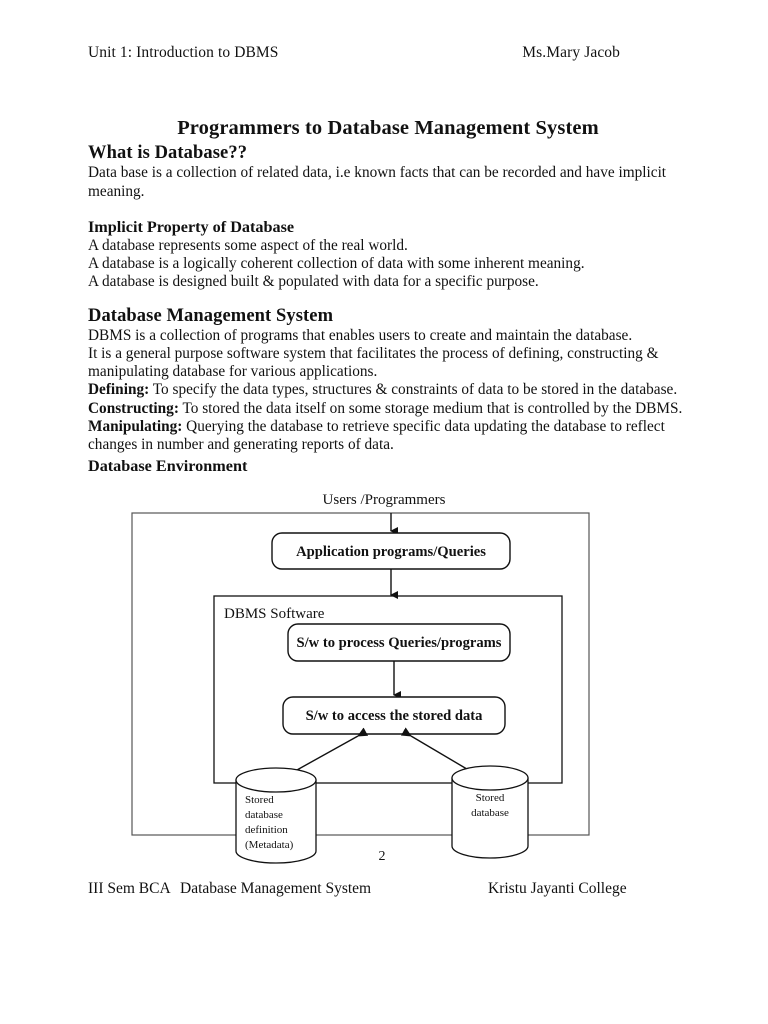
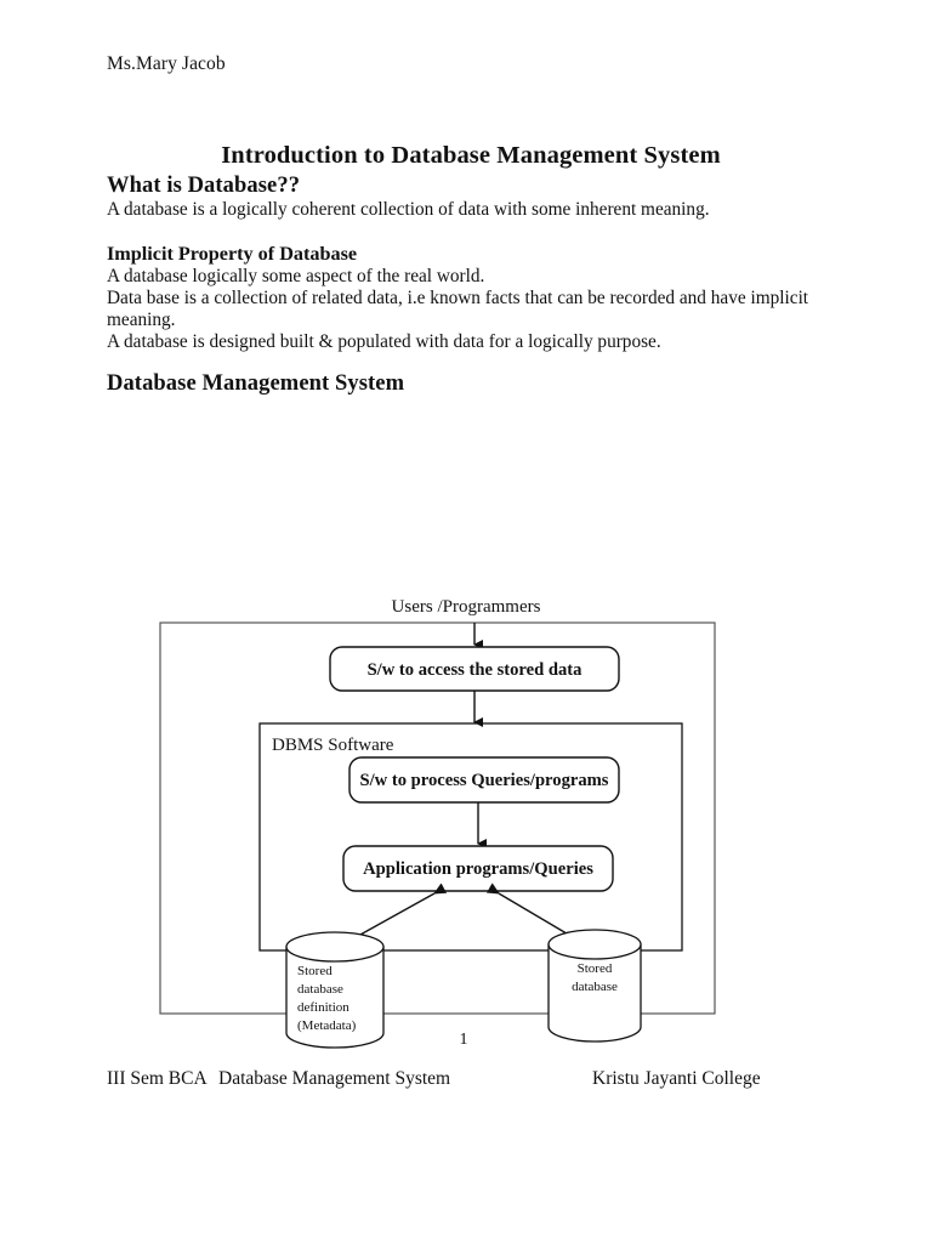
- Unit 1: Introduction to DBMS
  Ms.Mary Jacob
- Programmers to Database Management System
+ Introduction to Database Management System
  What is Database??
- Data base is a collection of related data, i.e known facts that can be recorded and have implicit meaning.
+ A database is a logically coherent collection of data with some inherent meaning.
  Implicit Property of Database
- A database represents some aspect of the real world.
+ A database logically some aspect of the real world.
- A database is a logically coherent collection of data with some inherent meaning.
+ Data base is a collection of related data, i.e known facts that can be recorded and have implicit meaning.
- A database is designed built & populated with data for a specific purpose.
+ A database is designed built & populated with data for a logically purpose.
  Database Management System
- DBMS is a collection of programs that enables users to create and maintain the database.
- It is a general purpose software system that facilitates the process of defining, constructing & manipulating database for various applications.
- Defining: To specify the data types, structures & constraints of data to be stored in the database.
- Constructing: To stored the data itself on some storage medium that is controlled by the DBMS.
- Manipulating: Querying the database to retrieve specific data updating the database to reflect changes in number and generating reports of data.
- Database Environment
  Users /Programmers
- Application programs/Queries
+ S/w to access the stored data
  DBMS Software
  S/w to process Queries/programs
- S/w to access the stored data
+ Application programs/Queries
  Stored
  database
  definition
  (Metadata)
  Stored
  database
- 2
+ 1
  III Sem BCA
  Database Management System
  Kristu Jayanti College
